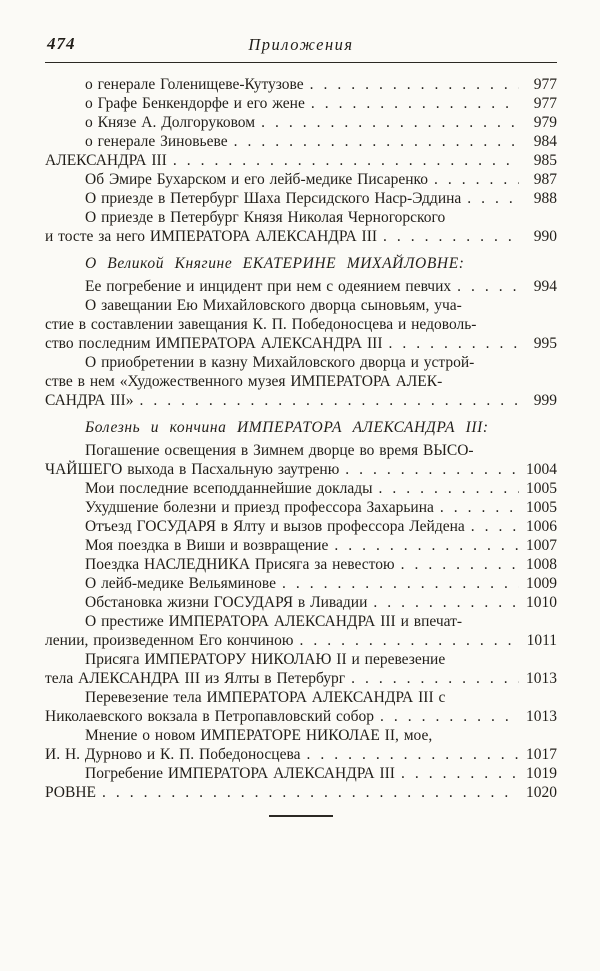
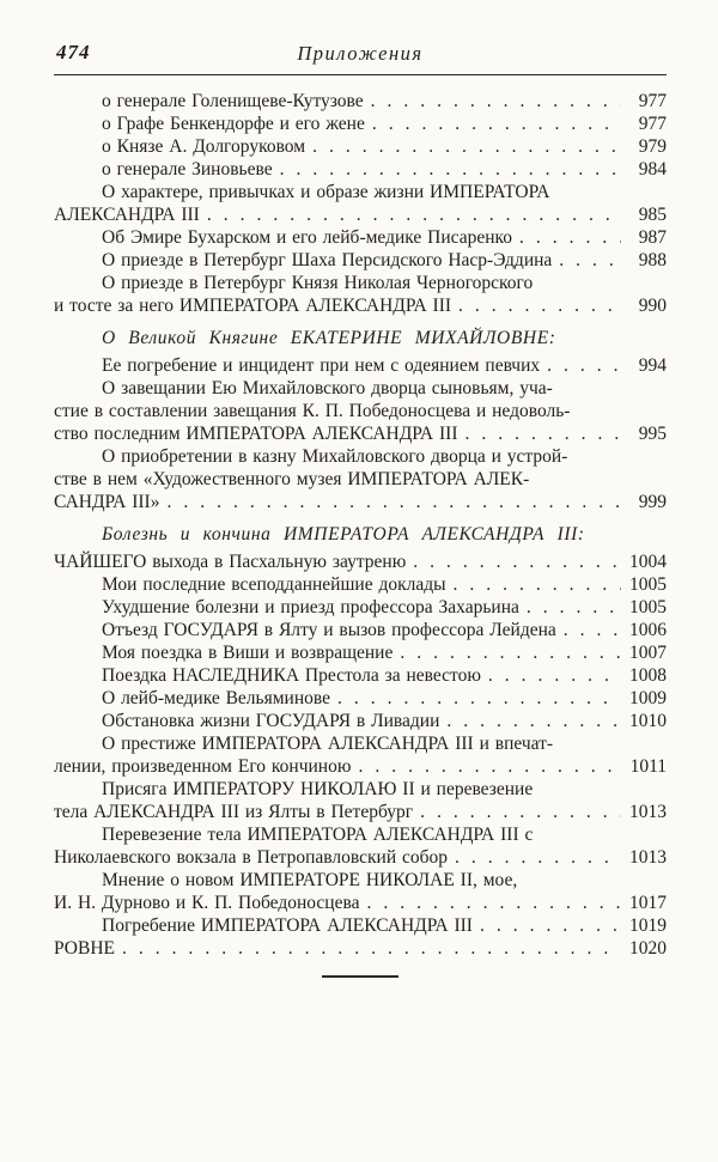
  474
  Приложения
  о генерале Голенищеве-Кутузове
  977
  о Графе Бенкендорфе и его жене
  977
  о Князе А. Долгоруковом
  979
  о генерале Зиновьеве
  984
+ О характере, привычках и образе жизни ИМПЕРАТОРА
  АЛЕКСАНДРА III
  985
  Об Эмире Бухарском и его лейб-медике Писаренко
  987
  О приезде в Петербург Шаха Персидского Наср-Эддина
  988
  О приезде в Петербург Князя Николая Черногорского
  и тосте за него ИМПЕРАТОРА АЛЕКСАНДРА III
  990
  О Великой Княгине ЕКАТЕРИНЕ МИХАЙЛОВНЕ:
  Ее погребение и инцидент при нем с одеянием певчих
  994
  О завещании Ею Михайловского дворца сыновьям, уча-
  стие в составлении завещания К. П. Победоносцева и недоволь-
  ство последним ИМПЕРАТОРА АЛЕКСАНДРА III
  995
  О приобретении в казну Михайловского дворца и устрой-
  стве в нем «Художественного музея ИМПЕРАТОРА АЛЕК-
  САНДРА III»
  999
  Болезнь и кончина ИМПЕРАТОРА АЛЕКСАНДРА III:
- Погашение освещения в Зимнем дворце во время ВЫСО-
  ЧАЙШЕГО выхода в Пасхальную заутреню
  1004
  Мои последние всеподданнейшие доклады
  1005
  Ухудшение болезни и приезд профессора Захарьина
  1005
  Отъезд ГОСУДАРЯ в Ялту и вызов профессора Лейдена
  1006
  Моя поездка в Виши и возвращение
  1007
- Поездка НАСЛЕДНИКА Присяга за невестою
+ Поездка НАСЛЕДНИКА Престола за невестою
  1008
  О лейб-медике Вельяминове
  1009
  Обстановка жизни ГОСУДАРЯ в Ливадии
  1010
  О престиже ИМПЕРАТОРА АЛЕКСАНДРА III и впечат-
  лении, произведенном Его кончиною
  1011
  Присяга ИМПЕРАТОРУ НИКОЛАЮ II и перевезение
  тела АЛЕКСАНДРА III из Ялты в Петербург
  1013
  Перевезение тела ИМПЕРАТОРА АЛЕКСАНДРА III с
  Николаевского вокзала в Петропавловский собор
  1013
  Мнение о новом ИМПЕРАТОРЕ НИКОЛАЕ II, мое,
  И. Н. Дурново и К. П. Победоносцева
  1017
  Погребение ИМПЕРАТОРА АЛЕКСАНДРА III
  1019
  РОВНЕ
  1020
